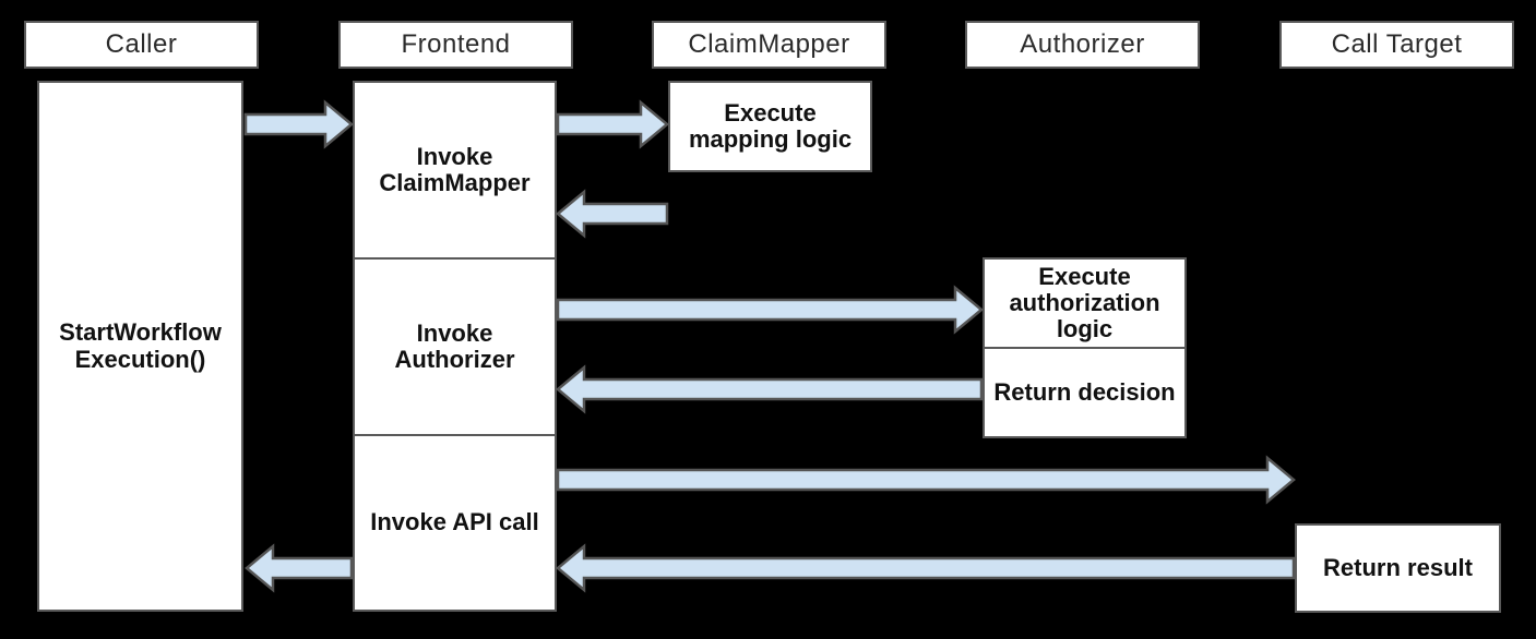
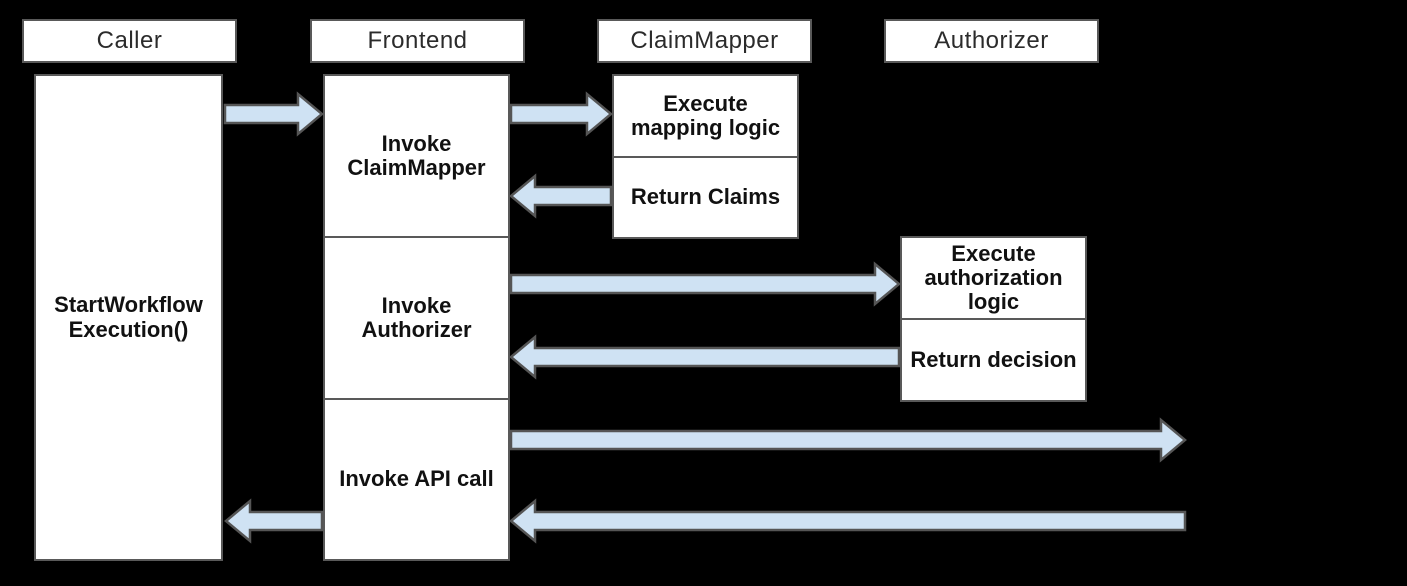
  Caller
  Frontend
  ClaimMapper
  Authorizer
- Call Target
  StartWorkflow
  Execution()
  Invoke
  ClaimMapper
  Invoke
  Authorizer
  Invoke API call
  Execute
  mapping logic
+ Return Claims
  Execute
  authorization
  logic
  Return decision
- Return result
